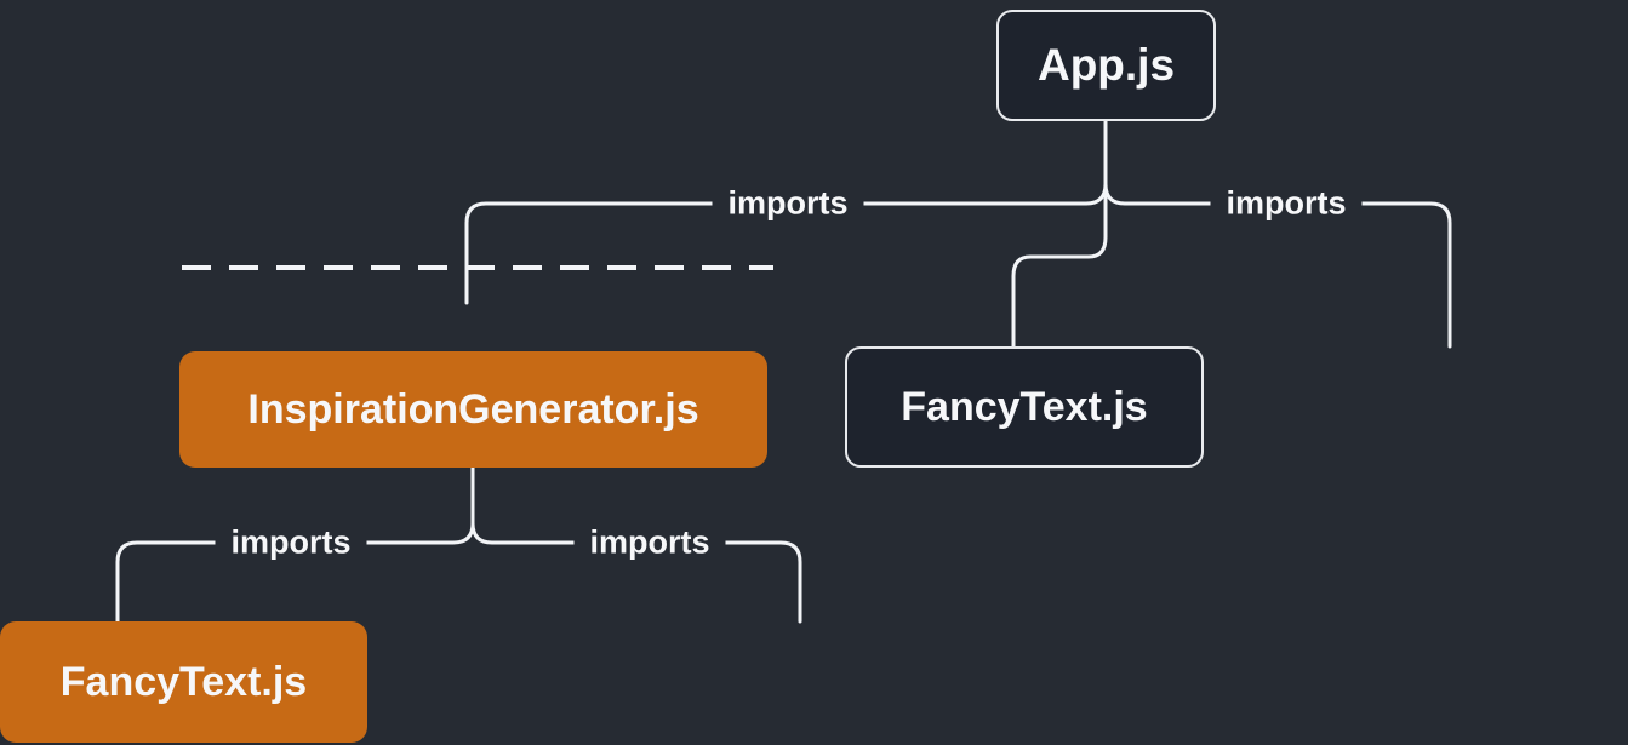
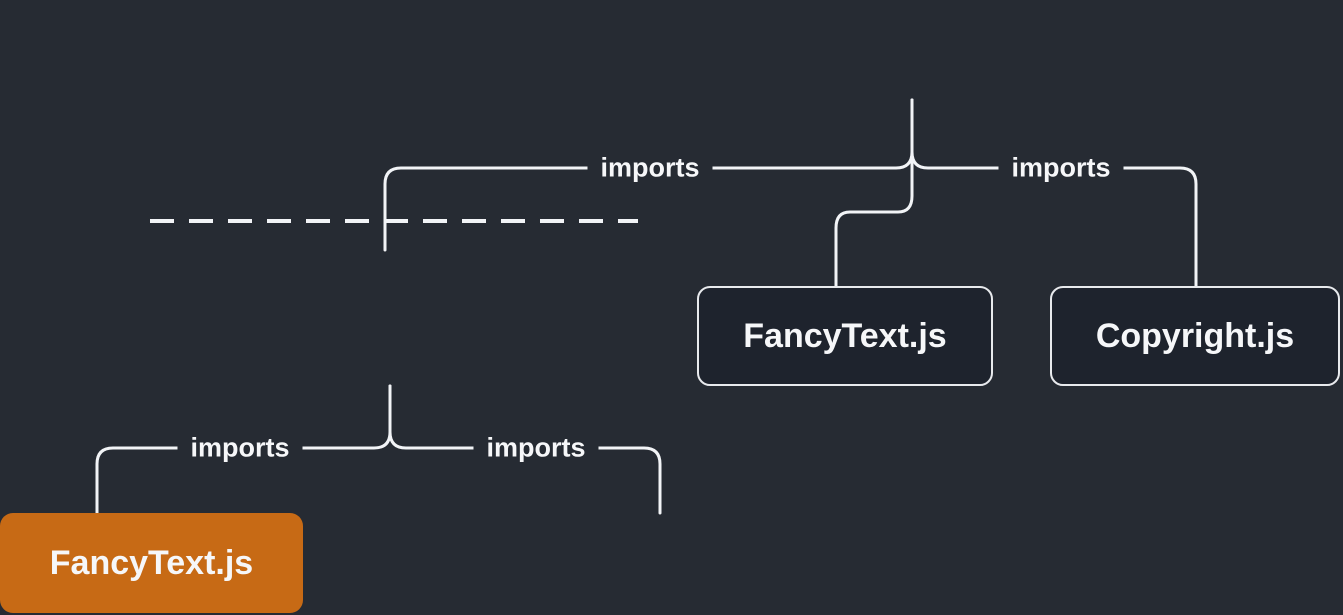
  imports
  imports
  imports
  imports
- App.js
- InspirationGenerator.js
  FancyText.js
+ Copyright.js
  FancyText.js
